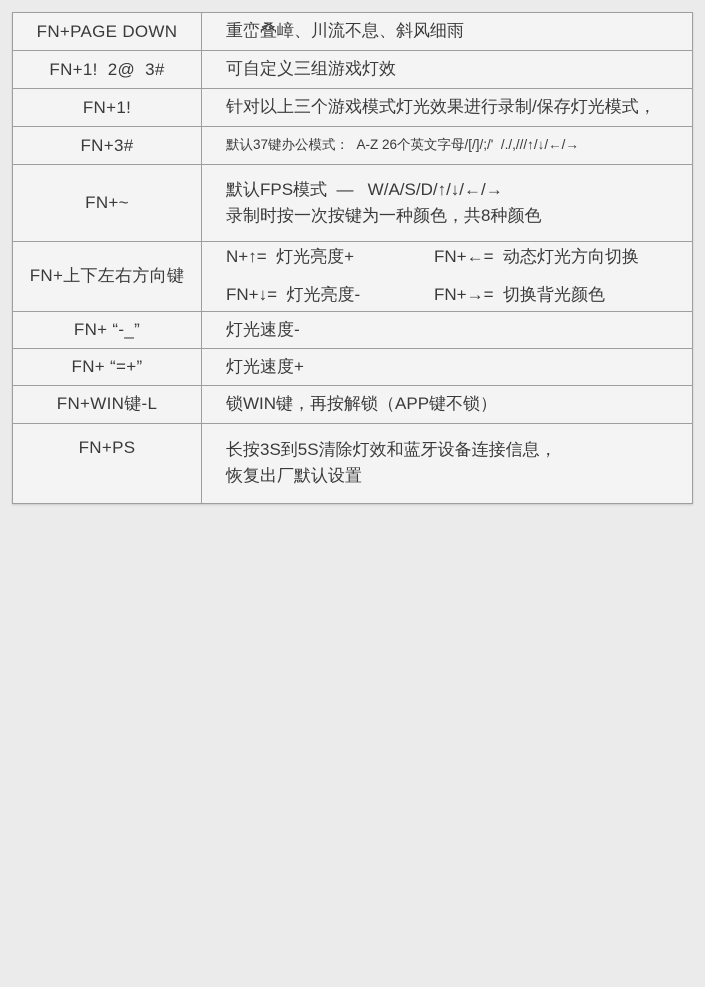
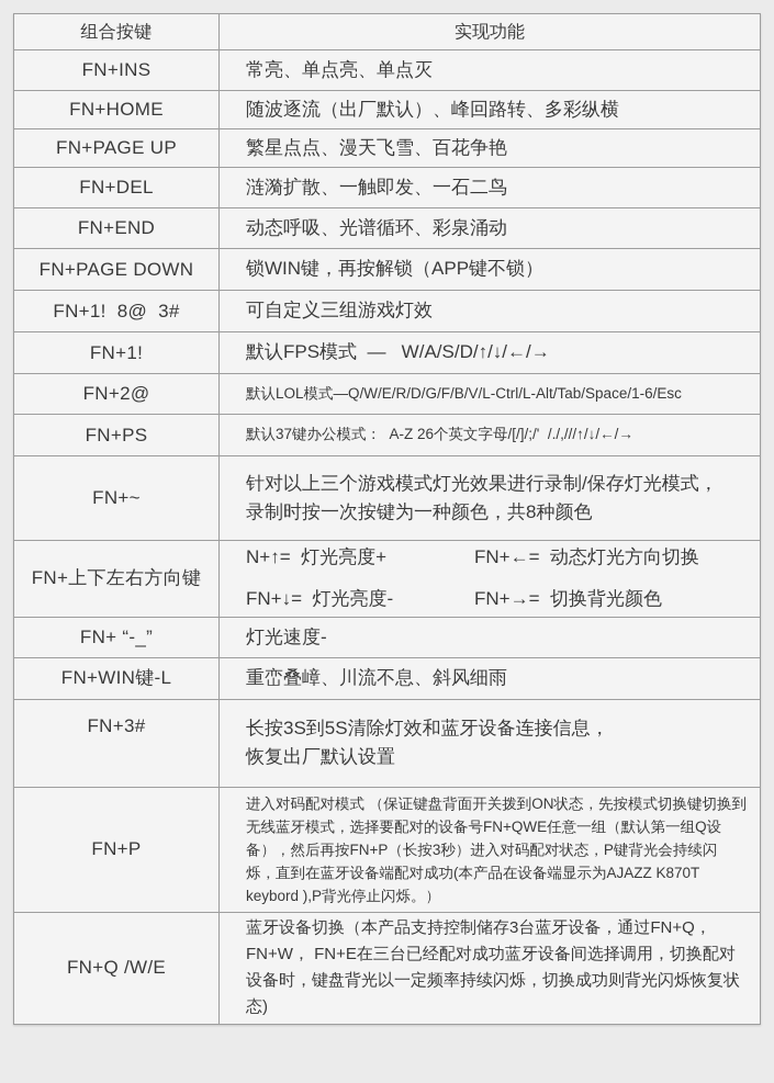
+ 组合按键	实现功能
+ FN+INS	常亮、单点亮、单点灭
+ FN+HOME	随波逐流（出厂默认）、峰回路转、多彩纵横
+ FN+PAGE UP	繁星点点、漫天飞雪、百花争艳
+ FN+DEL	涟漪扩散、一触即发、一石二鸟
+ FN+END	动态呼吸、光谱循环、彩泉涌动
- FN+PAGE DOWN	重峦叠嶂、川流不息、斜风细雨
+ FN+PAGE DOWN	锁WIN键，再按解锁（APP键不锁）
- FN+1! 2@ 3#	可自定义三组游戏灯效
+ FN+1! 8@ 3#	可自定义三组游戏灯效
- FN+1!	针对以上三个游戏模式灯光效果进行录制/保存灯光模式，
+ FN+1!	默认FPS模式 — W/A/S/D/↑/↓/←/→
+ FN+2@	默认LOL模式—Q/W/E/R/D/G/F/B/V/L-Ctrl/L-Alt/Tab/Space/1-6/Esc
- FN+3#	默认37键办公模式： A-Z 26个英文字母/[/]/;/' /./,///↑/↓/←/→
+ FN+PS	默认37键办公模式： A-Z 26个英文字母/[/]/;/' /./,///↑/↓/←/→
- FN+~	默认FPS模式 — W/A/S/D/↑/↓/←/→ 录制时按一次按键为一种颜色，共8种颜色
+ FN+~	针对以上三个游戏模式灯光效果进行录制/保存灯光模式， 录制时按一次按键为一种颜色，共8种颜色
  FN+上下左右方向键	N+↑= 灯光亮度+ FN+←= 动态灯光方向切换 FN+↓= 灯光亮度- FN+→= 切换背光颜色
  FN+ “-_”	灯光速度-
- FN+ “=+”	灯光速度+
- FN+WIN键-L	锁WIN键，再按解锁（APP键不锁）
+ FN+WIN键-L	重峦叠嶂、川流不息、斜风细雨
- FN+PS	长按3S到5S清除灯效和蓝牙设备连接信息， 恢复出厂默认设置
+ FN+3#	长按3S到5S清除灯效和蓝牙设备连接信息， 恢复出厂默认设置
+ FN+P	进入对码配对模式 （保证键盘背面开关拨到ON状态，先按模式切换键切换到无线蓝牙模式，选择要配对的设备号FN+QWE任意一组（默认第一组Q设备），然后再按FN+P（长按3秒）进入对码配对状态，P键背光会持续闪烁，直到在蓝牙设备端配对成功(本产品在设备端显示为AJAZZ K870T keybord ),P背光停止闪烁。）
+ FN+Q /W/E	蓝牙设备切换（本产品支持控制储存3台蓝牙设备，通过FN+Q，FN+W， FN+E在三台已经配对成功蓝牙设备间选择调用，切换配对设备时，键盘背光以一定频率持续闪烁，切换成功则背光闪烁恢复状态)
